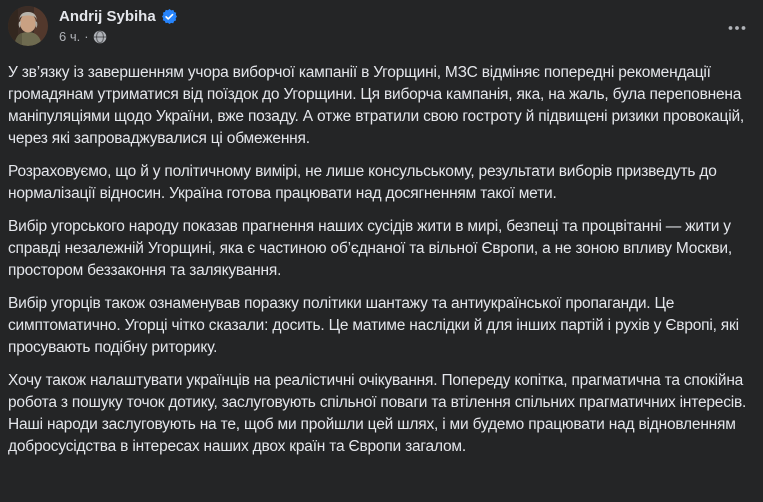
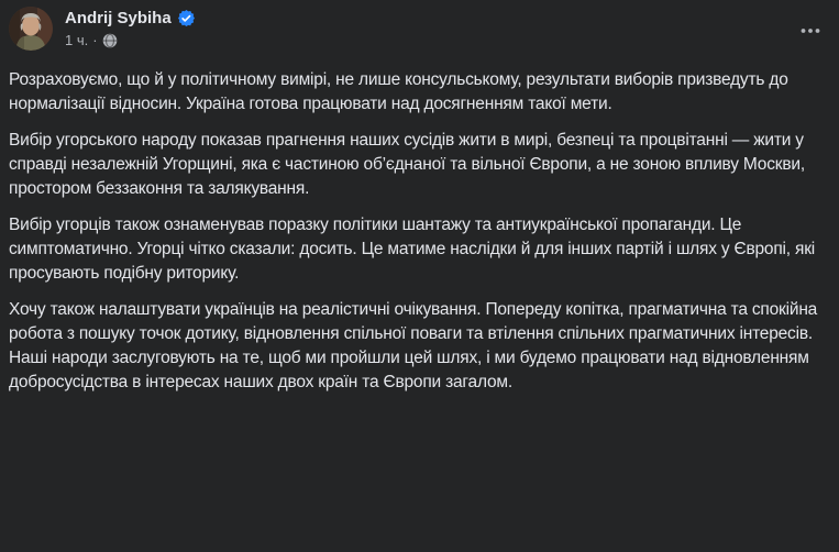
  Andrij Sybiha
- 6 ч.
+ 1 ч.
  ·
- У зв’язку із завершенням учора виборчої кампанії в Угорщині, МЗС відміняє попередні рекомендації громадянам утриматися від поїздок до Угорщини. Ця виборча кампанія, яка, на жаль, була переповнена маніпуляціями щодо України, вже позаду. А отже втратили свою гостроту й підвищені ризики провокацій, через які запроваджувалися ці обмеження.
  Розраховуємо, що й у політичному вимірі, не лише консульському, результати виборів призведуть до нормалізації відносин. Україна готова працювати над досягненням такої мети.
  Вибір угорського народу показав прагнення наших сусідів жити в мирі, безпеці та процвітанні — жити у справді незалежній Угорщині, яка є частиною об’єднаної та вільної Європи, а не зоною впливу Москви, простором беззаконня та залякування.
- Вибір угорців також ознаменував поразку політики шантажу та антиукраїнської пропаганди. Це симптоматично. Угорці чітко сказали: досить. Це матиме наслідки й для інших партій і рухів у Європі, які просувають подібну риторику.
+ Вибір угорців також ознаменував поразку політики шантажу та антиукраїнської пропаганди. Це симптоматично. Угорці чітко сказали: досить. Це матиме наслідки й для інших партій і шлях у Європі, які просувають подібну риторику.
- Хочу також налаштувати українців на реалістичні очікування. Попереду копітка, прагматична та спокійна робота з пошуку точок дотику, заслуговують спільної поваги та втілення спільних прагматичних інтересів. Наші народи заслуговують на те, щоб ми пройшли цей шлях, і ми будемо працювати над відновленням добросусідства в інтересах наших двох країн та Європи загалом.
+ Хочу також налаштувати українців на реалістичні очікування. Попереду копітка, прагматична та спокійна робота з пошуку точок дотику, відновлення спільної поваги та втілення спільних прагматичних інтересів. Наші народи заслуговують на те, щоб ми пройшли цей шлях, і ми будемо працювати над відновленням добросусідства в інтересах наших двох країн та Європи загалом.
